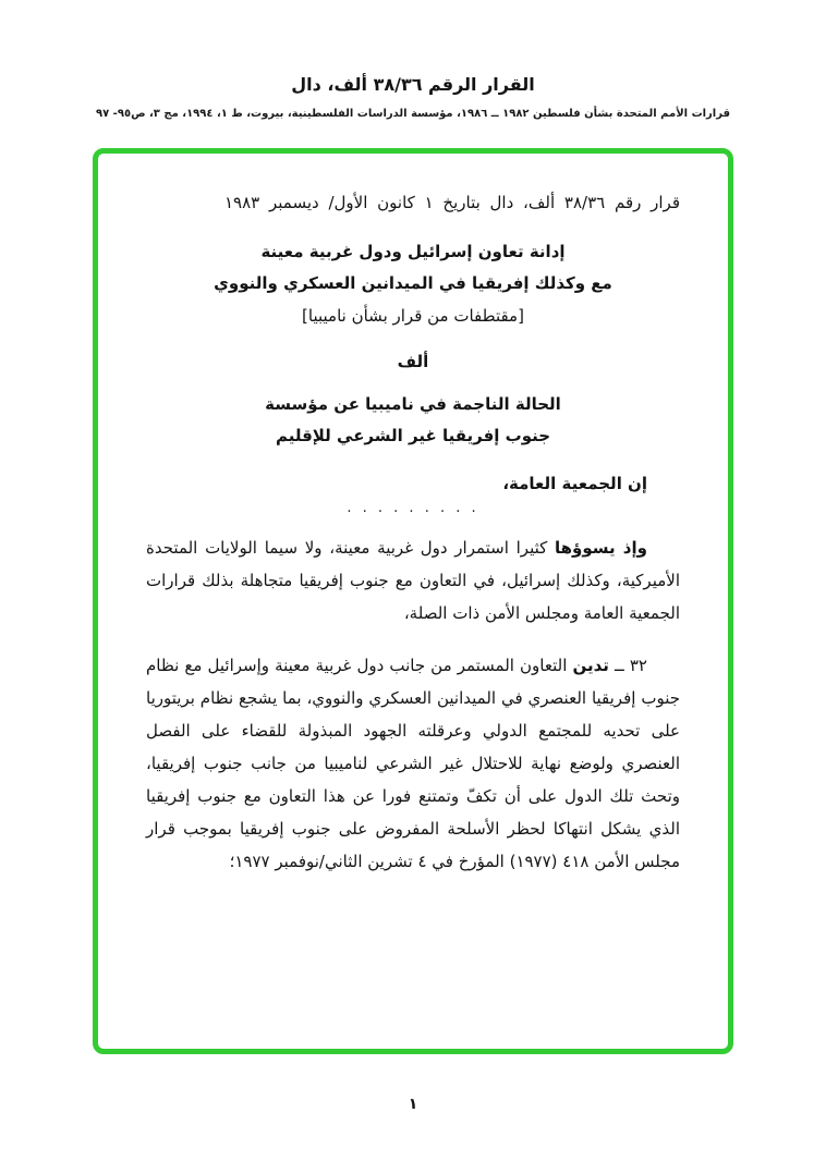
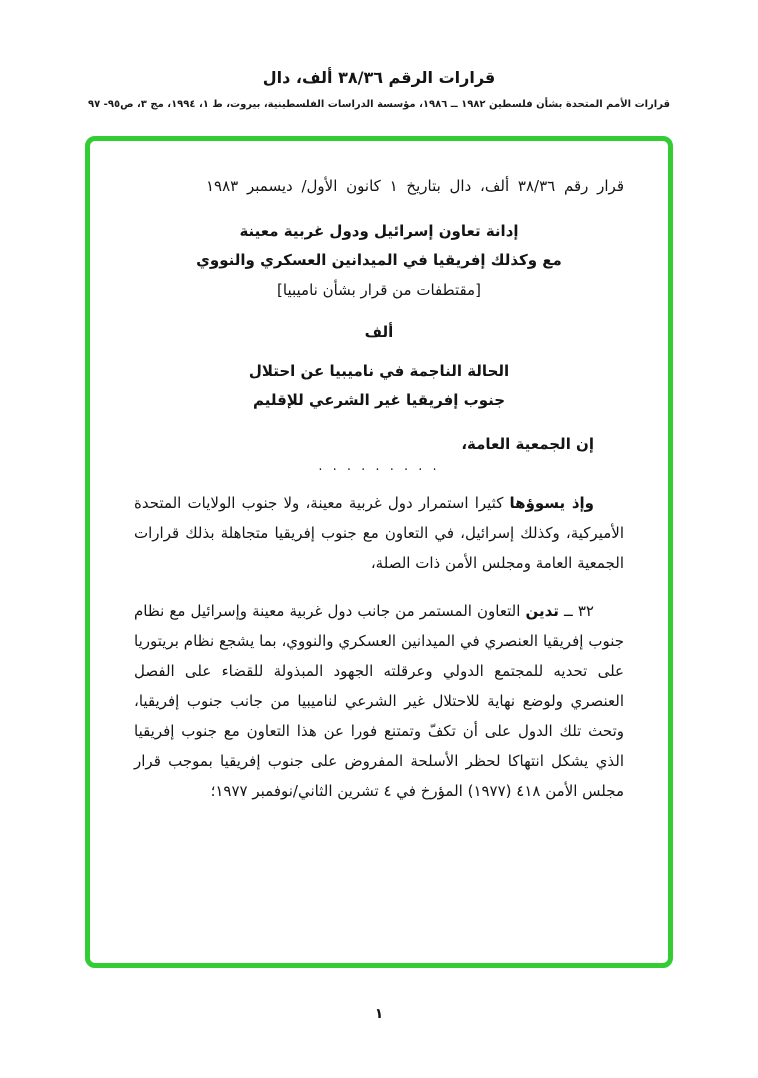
- القرار الرقم ٣٨/٣٦ ألف، دال
+ قرارات الرقم ٣٨/٣٦ ألف، دال
  قرارات الأمم المتحدة بشأن فلسطين ١٩٨٢ ــ ١٩٨٦، مؤسسة الدراسات الفلسطينية، بيروت، ط ١، ١٩٩٤، مج ٣، ص٩٥- ٩٧
  قرار رقم ٣٨/٣٦ ألف، دال بتاريخ ١ كانون الأول/ ديسمبر ١٩٨٣
  إدانة تعاون إسرائيل ودول غربية معينة
  مع وكذلك إفريقيا في الميدانين العسكري والنووي
  [مقتطفات من قرار بشأن ناميبيا]
  ألف
- الحالة الناجمة في ناميبيا عن مؤسسة
+ الحالة الناجمة في ناميبيا عن احتلال
  جنوب إفريقيا غير الشرعي للإقليم
  إن الجمعية العامة،
  . . . . . . . . .
- وإذ يسوؤها كثيرا استمرار دول غربية معينة، ولا سيما الولايات المتحدة الأميركية، وكذلك إسرائيل، في التعاون مع جنوب إفريقيا متجاهلة بذلك قرارات الجمعية العامة ومجلس الأمن ذات الصلة،
+ وإذ يسوؤها كثيرا استمرار دول غربية معينة، ولا جنوب الولايات المتحدة الأميركية، وكذلك إسرائيل، في التعاون مع جنوب إفريقيا متجاهلة بذلك قرارات الجمعية العامة ومجلس الأمن ذات الصلة،
  ٣٢ ــ تدين التعاون المستمر من جانب دول غربية معينة وإسرائيل مع نظام جنوب إفريقيا العنصري في الميدانين العسكري والنووي، بما يشجع نظام بريتوريا على تحديه للمجتمع الدولي وعرقلته الجهود المبذولة للقضاء على الفصل العنصري ولوضع نهاية للاحتلال غير الشرعي لناميبيا من جانب جنوب إفريقيا، وتحث تلك الدول على أن تكفّ وتمتنع فورا عن هذا التعاون مع جنوب إفريقيا الذي يشكل انتهاكا لحظر الأسلحة المفروض على جنوب إفريقيا بموجب قرار مجلس الأمن ٤١٨ (١٩٧٧) المؤرخ في ٤ تشرين الثاني/نوفمبر ١٩٧٧؛
  ١
